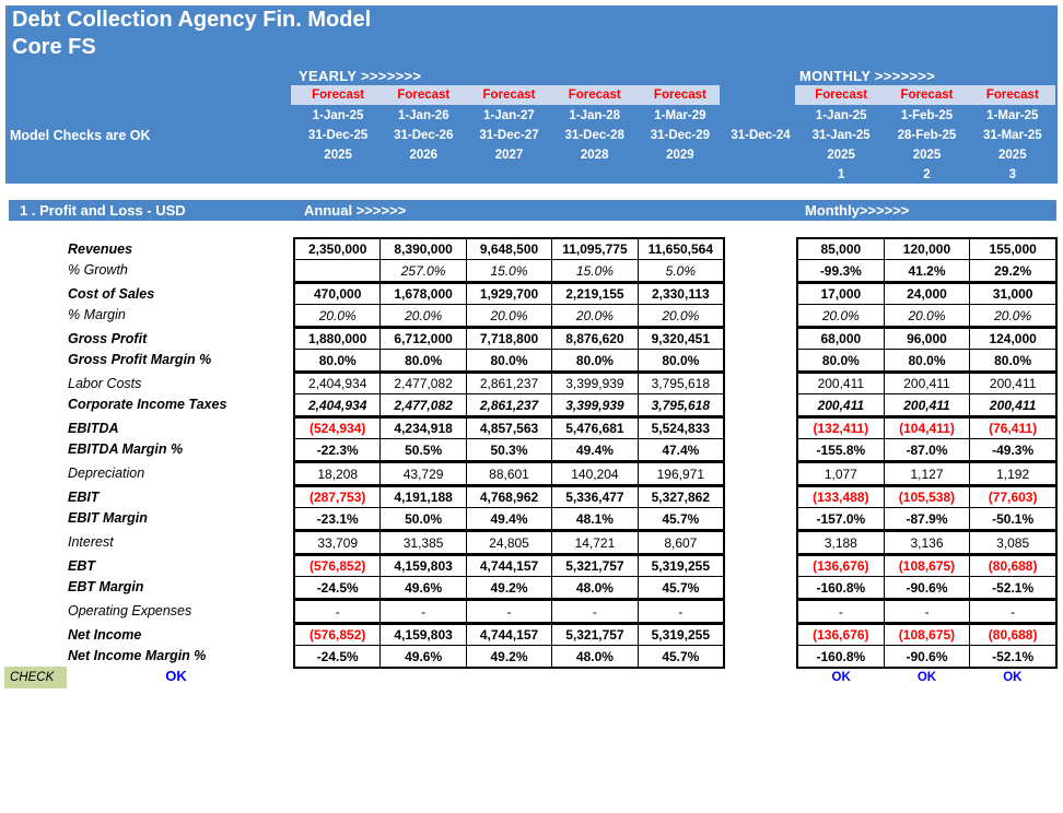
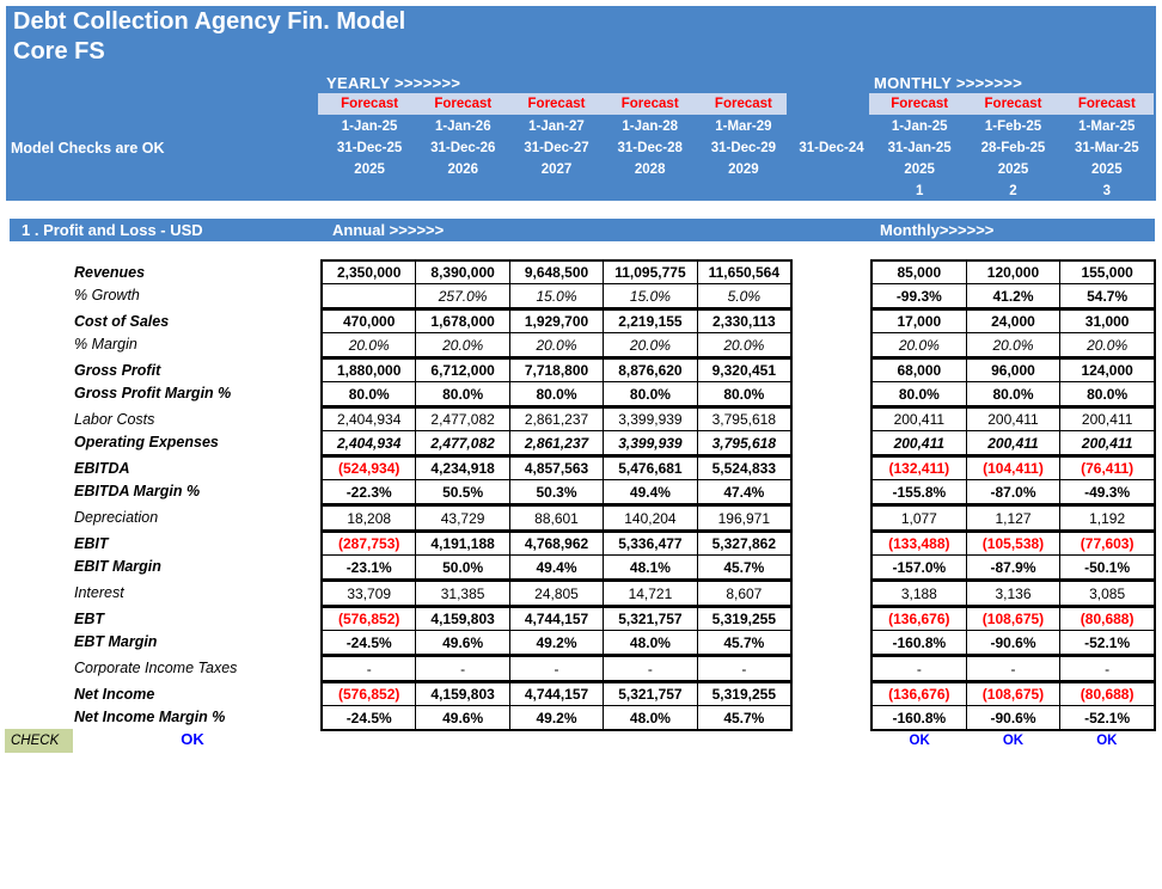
  Debt Collection Agency Fin. Model
  Core FS
  Model Checks are OK
  YEARLY >>>>>>>
  MONTHLY >>>>>>>
  Forecast
  1-Jan-25
  31-Dec-25
  2025
  Forecast
  1-Jan-26
  31-Dec-26
  2026
  Forecast
  1-Jan-27
  31-Dec-27
  2027
  Forecast
  1-Jan-28
  31-Dec-28
  2028
  Forecast
  1-Mar-29
  31-Dec-29
  2029
  Forecast
  1-Jan-25
  31-Jan-25
  2025
  1
  Forecast
  1-Feb-25
  28-Feb-25
  2025
  2
  Forecast
  1-Mar-25
  31-Mar-25
  2025
  3
  31-Dec-24
  1 . Profit and Loss - USD
  Annual >>>>>>
  Monthly>>>>>>
  2,350,000
  8,390,000
  9,648,500
  11,095,775
  11,650,564
  257.0%
  15.0%
  15.0%
  5.0%
  85,000
  120,000
  155,000
  -99.3%
  41.2%
- 29.2%
+ 54.7%
  Revenues
  % Growth
  470,000
  1,678,000
  1,929,700
  2,219,155
  2,330,113
  20.0%
  20.0%
  20.0%
  20.0%
  20.0%
  17,000
  24,000
  31,000
  20.0%
  20.0%
  20.0%
  Cost of Sales
  % Margin
  1,880,000
  6,712,000
  7,718,800
  8,876,620
  9,320,451
  80.0%
  80.0%
  80.0%
  80.0%
  80.0%
  68,000
  96,000
  124,000
  80.0%
  80.0%
  80.0%
  Gross Profit
  Gross Profit Margin %
  2,404,934
  2,477,082
  2,861,237
  3,399,939
  3,795,618
  2,404,934
  2,477,082
  2,861,237
  3,399,939
  3,795,618
  200,411
  200,411
  200,411
  200,411
  200,411
  200,411
  Labor Costs
- Corporate Income Taxes
+ Operating Expenses
  (524,934)
  4,234,918
  4,857,563
  5,476,681
  5,524,833
  -22.3%
  50.5%
  50.3%
  49.4%
  47.4%
  (132,411)
  (104,411)
  (76,411)
  -155.8%
  -87.0%
  -49.3%
  EBITDA
  EBITDA Margin %
  18,208
  43,729
  88,601
  140,204
  196,971
  1,077
  1,127
  1,192
  Depreciation
  (287,753)
  4,191,188
  4,768,962
  5,336,477
  5,327,862
  -23.1%
  50.0%
  49.4%
  48.1%
  45.7%
  (133,488)
  (105,538)
  (77,603)
  -157.0%
  -87.9%
  -50.1%
  EBIT
  EBIT Margin
  33,709
  31,385
  24,805
  14,721
  8,607
  3,188
  3,136
  3,085
  Interest
  (576,852)
  4,159,803
  4,744,157
  5,321,757
  5,319,255
  -24.5%
  49.6%
  49.2%
  48.0%
  45.7%
  (136,676)
  (108,675)
  (80,688)
  -160.8%
  -90.6%
  -52.1%
  EBT
  EBT Margin
  -
  -
  -
  -
  -
  -
  -
  -
- Operating Expenses
+ Corporate Income Taxes
  (576,852)
  4,159,803
  4,744,157
  5,321,757
  5,319,255
  -24.5%
  49.6%
  49.2%
  48.0%
  45.7%
  (136,676)
  (108,675)
  (80,688)
  -160.8%
  -90.6%
  -52.1%
  Net Income
  Net Income Margin %
  CHECK
  OK
  OK
  OK
  OK
